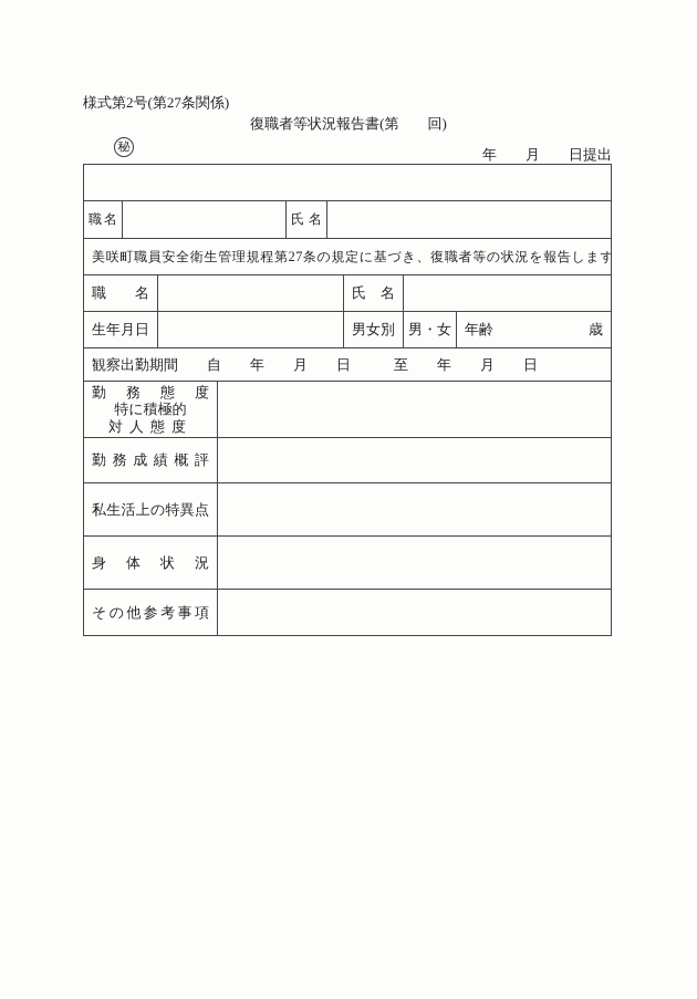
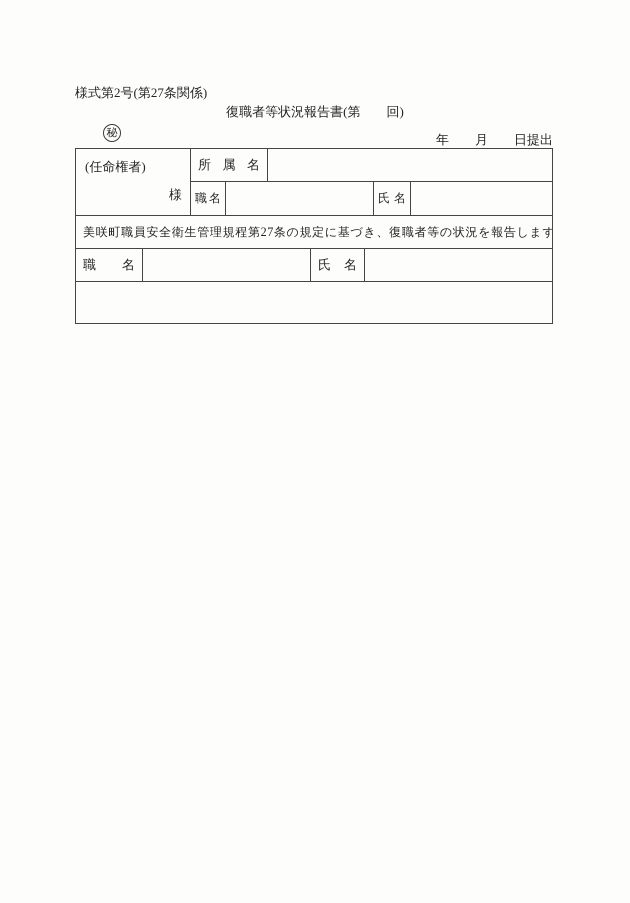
  様式第2号(第27条関係)
  復職者等状況報告書(第 回)
  秘
  年 月 日提出
+ (任命権者)
+ 様
+ 所属名
  職名
  氏名
  美咲町職員安全衛生管理規程第27条の規定に基づき、復職者等の状況を報告します
  職名
  氏名
- 生年月日
- 男女別
- 男・女
- 年齢
- 歳
- 観察出勤期間 自 年 月 日 至 年 月 日
- 勤務態度
- 特に積極的
- 対人態度
- 勤務成績概評
- 私生活上の特異点
- 身体状況
- その他参考事項
